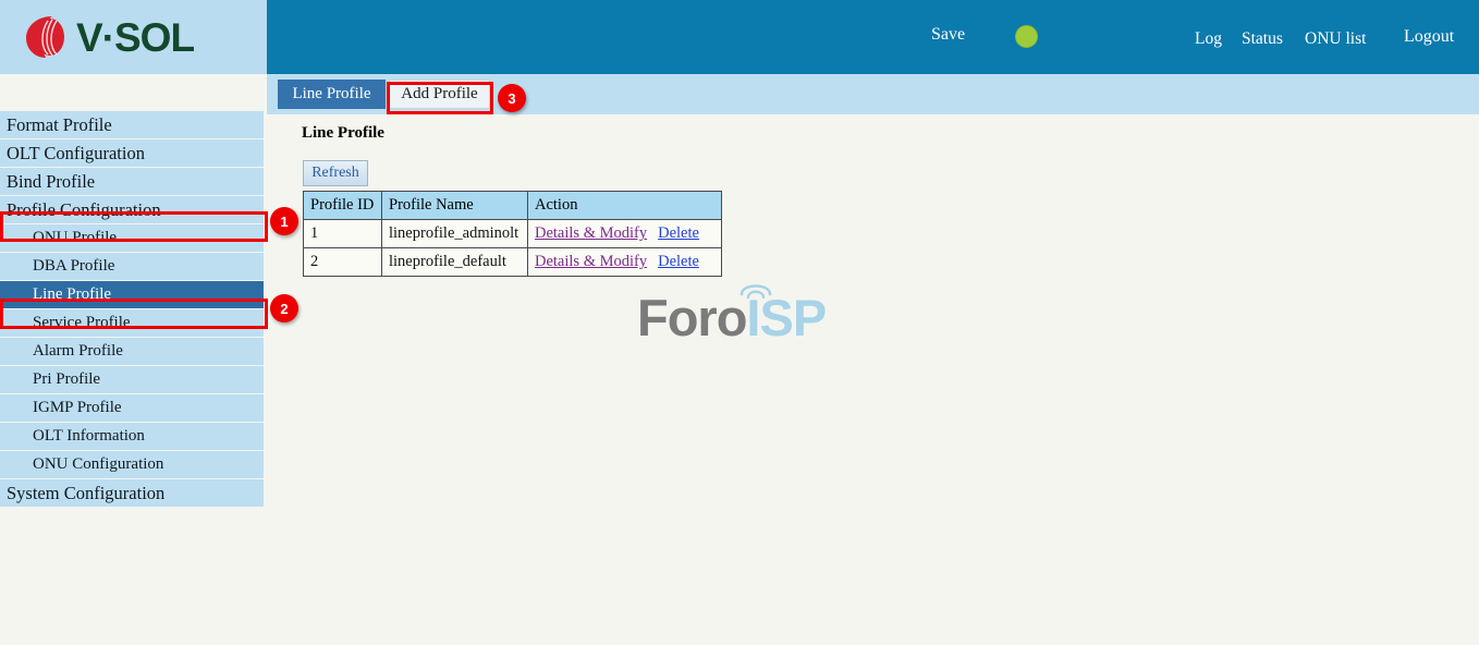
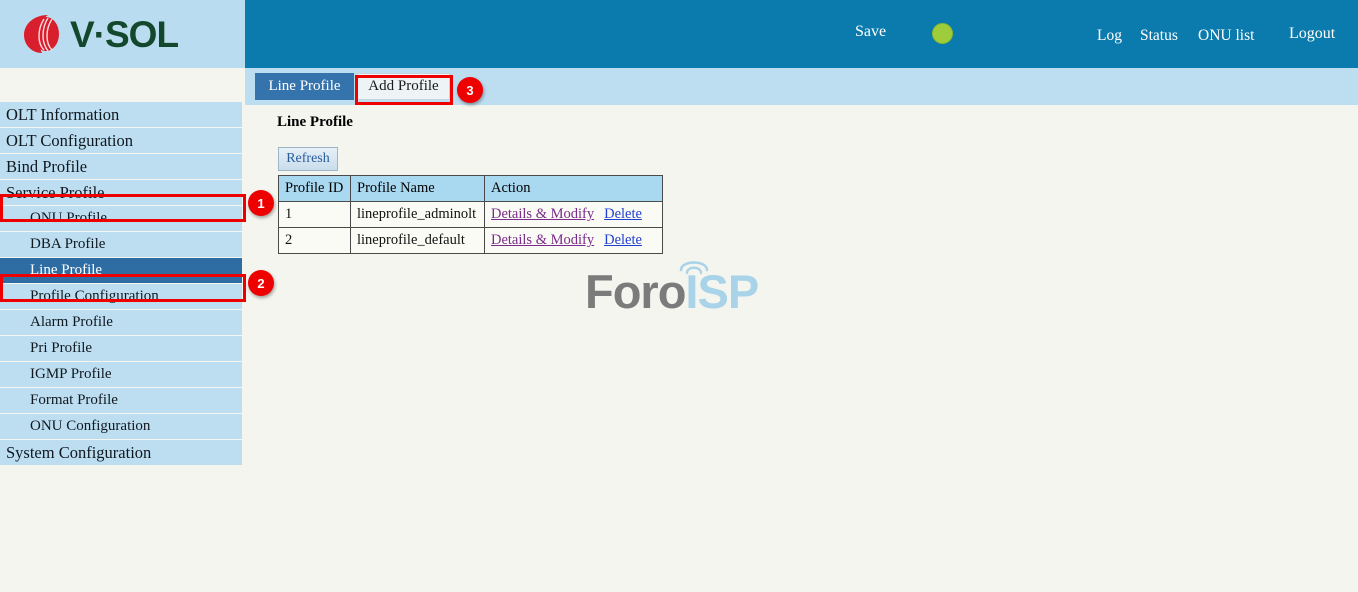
  V·SOL
  Save
  Log
  Status
  ONU list
  Logout
  Line Profile
  Add Profile
- Format Profile
+ OLT Information
  OLT Configuration
  Bind Profile
- Profile Configuration
+ Service Profile
  ONU Profile
  DBA Profile
  Line Profile
- Service Profile
+ Profile Configuration
  Alarm Profile
  Pri Profile
  IGMP Profile
- OLT Information
+ Format Profile
  ONU Configuration
  System Configuration
  Line Profile
  Refresh
  Profile ID	Profile Name	Action
  1	lineprofile_adminolt	Details & Modify Delete
  2	lineprofile_default	Details & Modify Delete
  ForoISP
  1
  2
  3
